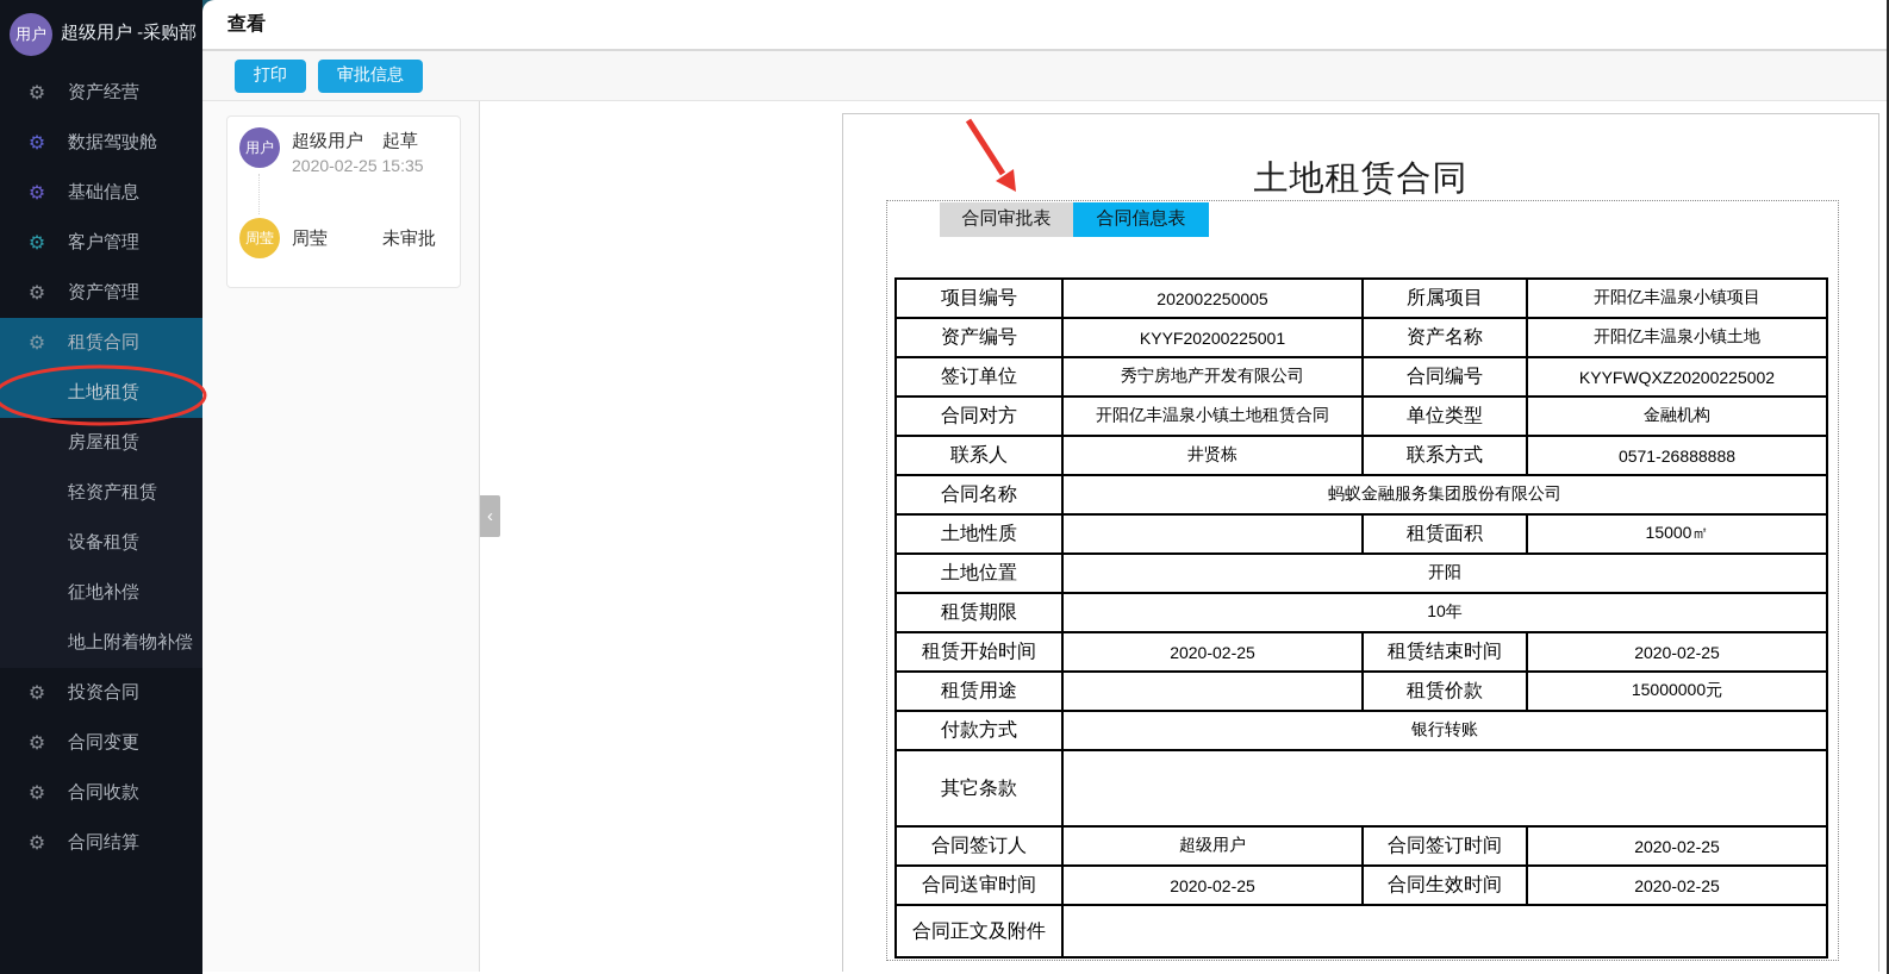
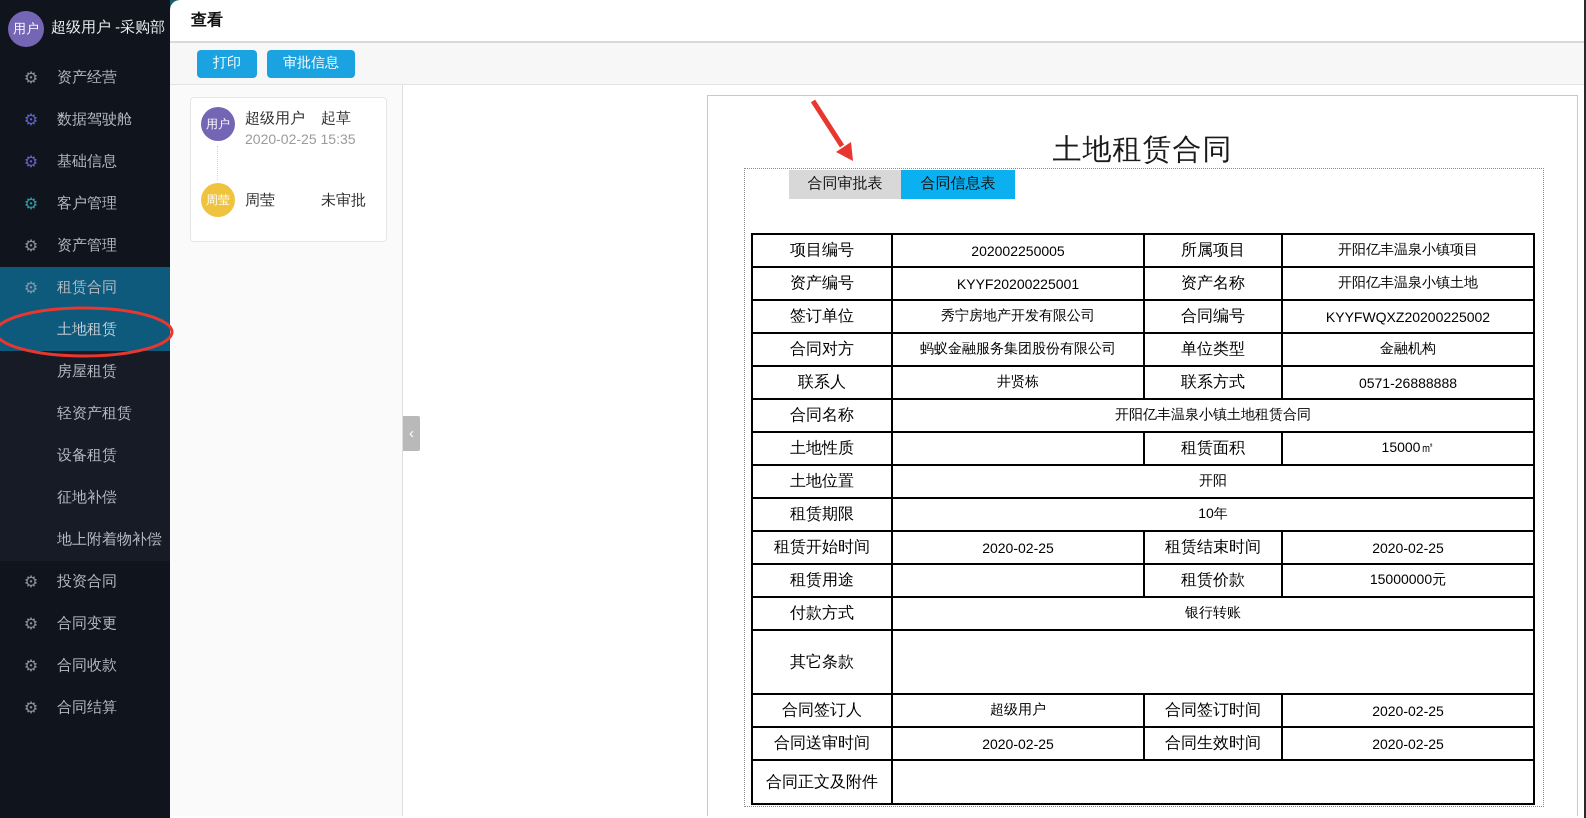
  用户
  超级用户 -采购部
  ⚙
  资产经营
  ⚙
  数据驾驶舱
  ⚙
  基础信息
  ⚙
  客户管理
  ⚙
  资产管理
  ⚙
  租赁合同
  土地租赁
  房屋租赁
  轻资产租赁
  设备租赁
  征地补偿
  地上附着物补偿
  ⚙
  投资合同
  ⚙
  合同变更
  ⚙
  合同收款
  ⚙
  合同结算
  查看
  打印
  审批信息
  用户
  超级用户
  起草
  2020-02-25 15:35
  周莹
  周莹
  未审批
  ‹
  土地租赁合同
  合同审批表
  合同信息表
  项目编号	202002250005	所属项目	开阳亿丰温泉小镇项目
  资产编号	KYYF20200225001	资产名称	开阳亿丰温泉小镇土地
  签订单位	秀宁房地产开发有限公司	合同编号	KYYFWQXZ20200225002
- 合同对方	开阳亿丰温泉小镇土地租赁合同	单位类型	金融机构
+ 合同对方	蚂蚁金融服务集团股份有限公司	单位类型	金融机构
  联系人	井贤栋	联系方式	0571-26888888
- 合同名称	蚂蚁金融服务集团股份有限公司
+ 合同名称	开阳亿丰温泉小镇土地租赁合同
  土地性质		租赁面积	15000㎡
  土地位置	开阳
  租赁期限	10年
  租赁开始时间	2020-02-25	租赁结束时间	2020-02-25
  租赁用途		租赁价款	15000000元
  付款方式	银行转账
  其它条款
  合同签订人	超级用户	合同签订时间	2020-02-25
  合同送审时间	2020-02-25	合同生效时间	2020-02-25
  合同正文及附件
